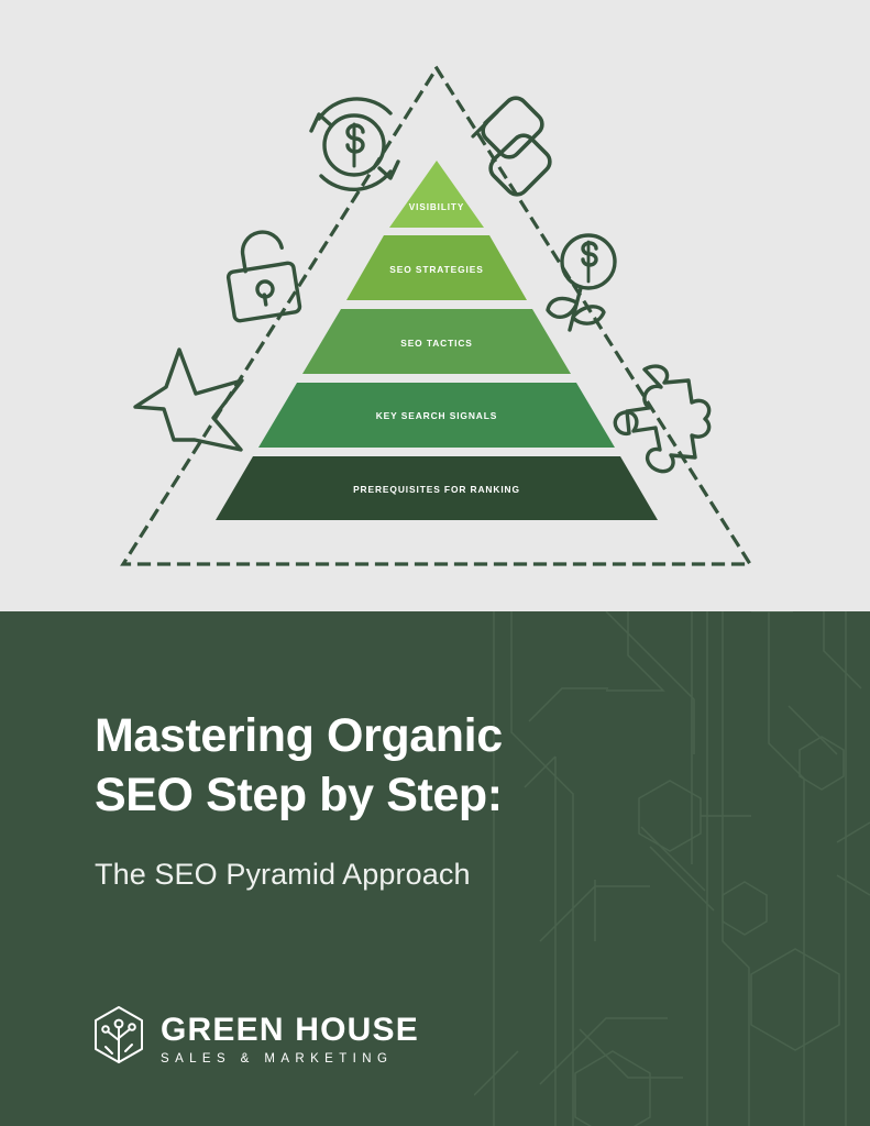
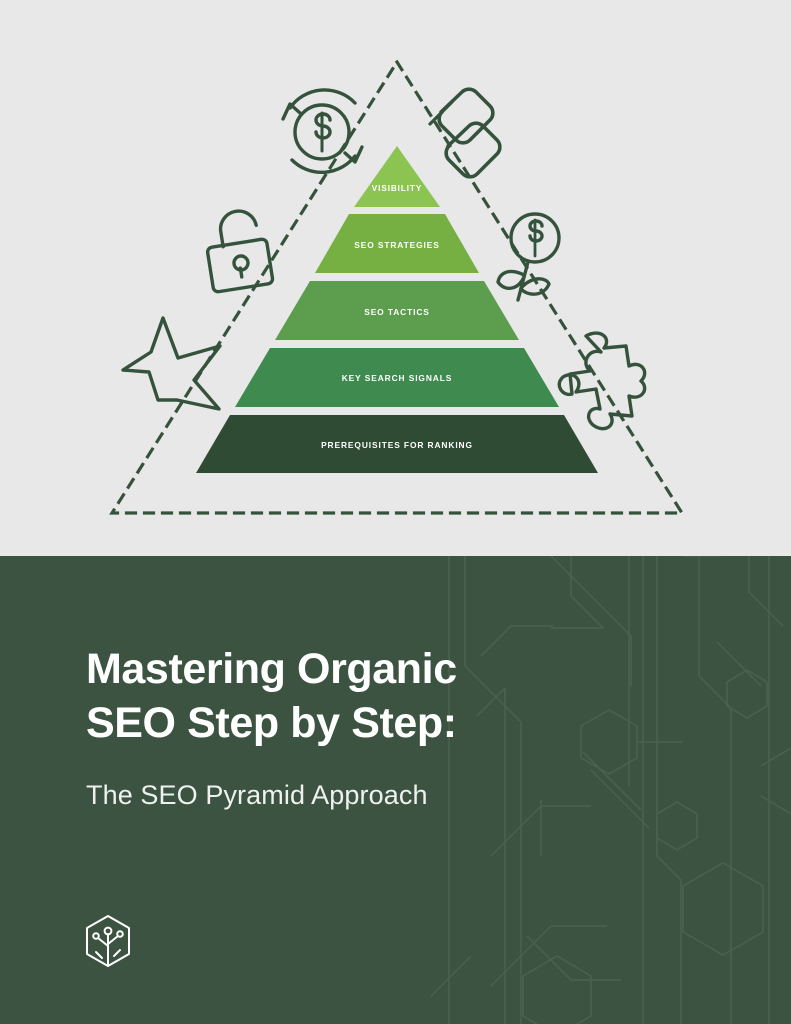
  VISIBILITY
  SEO STRATEGIES
  SEO TACTICS
  KEY SEARCH SIGNALS
  PREREQUISITES FOR RANKING
  Mastering Organic
  SEO Step by Step:
  The SEO Pyramid Approach
- GREEN HOUSE
- SALES & MARKETING
